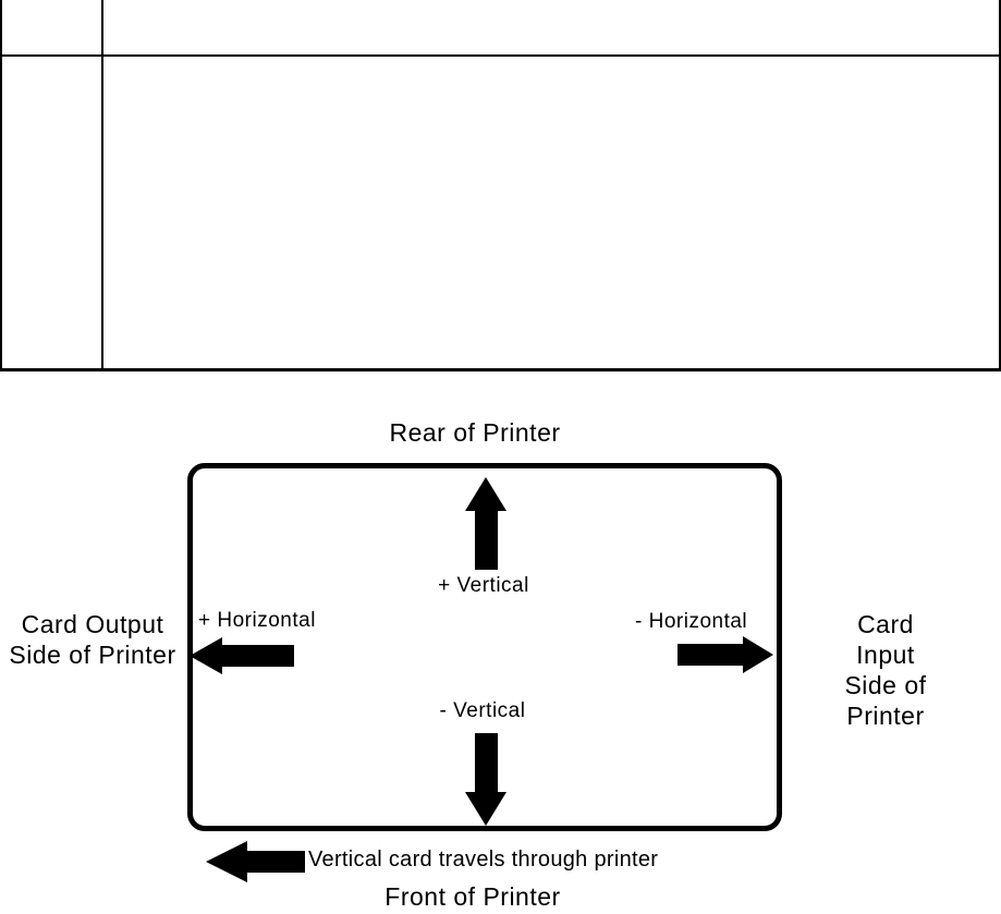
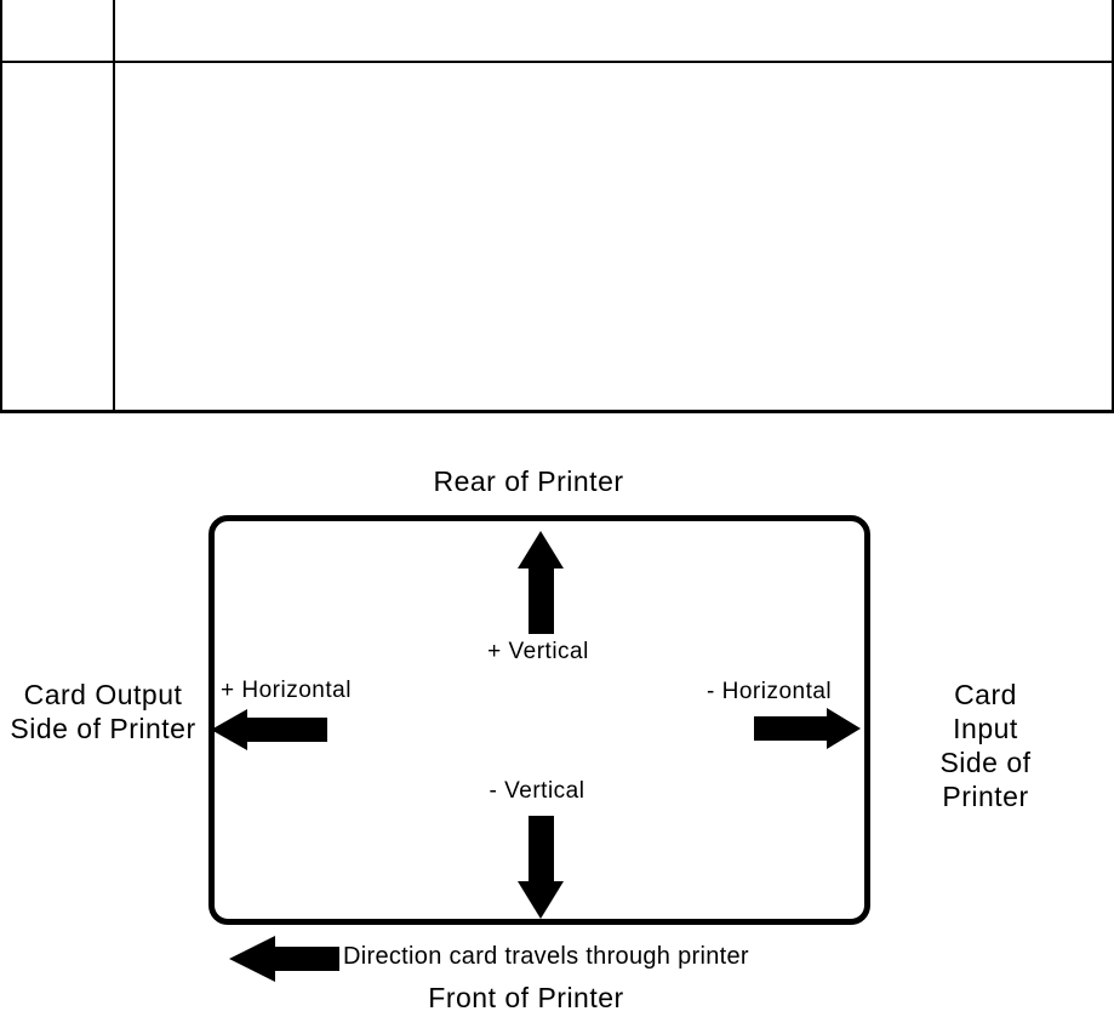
  Rear of Printer
  + Vertical
  - Vertical
  + Horizontal
  - Horizontal
  Card Output
  Side of Printer
  Card Input
  Side of Printer
- Vertical card travels through printer
+ Direction card travels through printer
  Front of Printer
